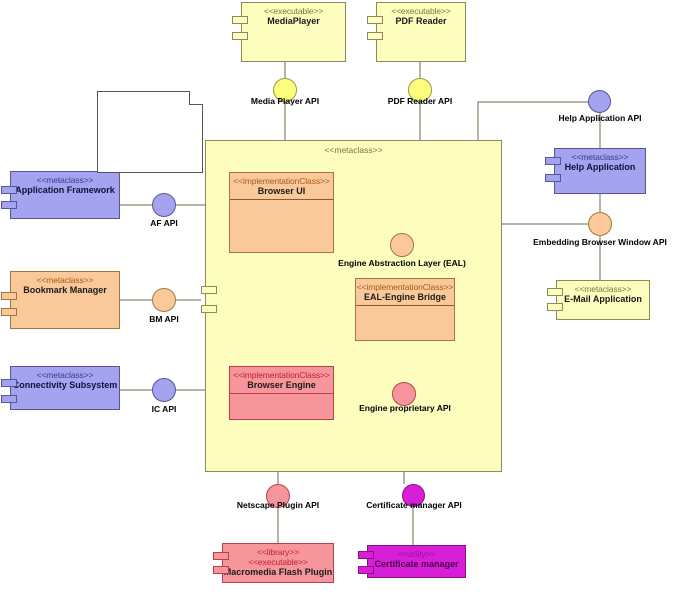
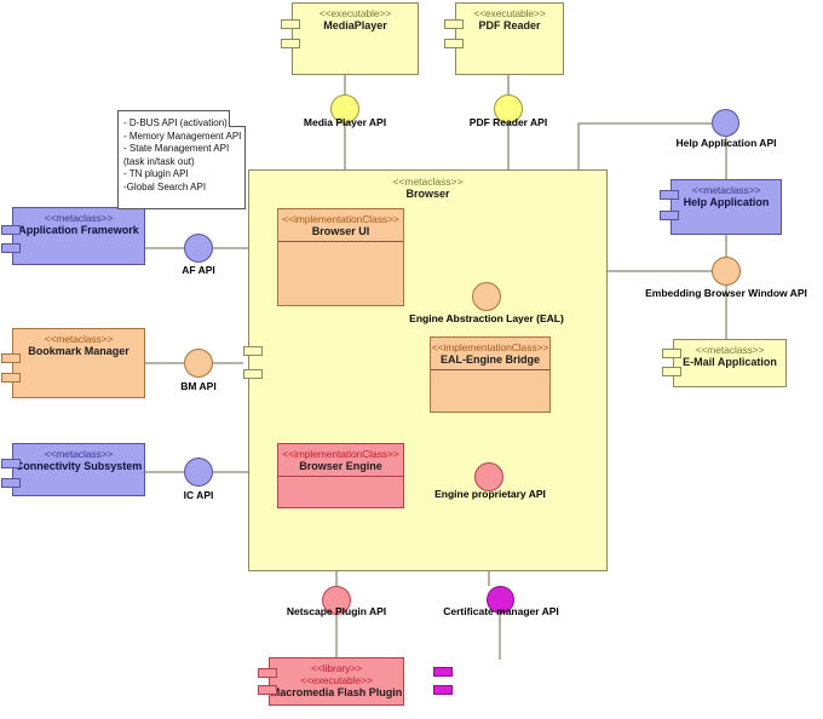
  <<metaclass>>
+ Browser
  <<executable>>
  MediaPlayer
  <<executable>>
  PDF Reader
+ - D-BUS API (activation)
+ - Memory Management API
+ - State Management API
+ (task in/task out)
+ - TN plugin API
+ -Global Search API
  <<metaclass>>
  Application Framework
  <<metaclass>>
  Bookmark Manager
  <<metaclass>>
  onnectivity Subsystem
  <<implementationClass>>
  Browser UI
  <<implementationClass>>
  EAL-Engine Bridge
  <<implementationClass>>
  Browser Engine
  <<metaclass>>
  Help Application
  <<metaclass>>
  E-Mail Application
  <<library>>
  <<executable>>
  acromedia Flash Plugin
- <<utility>>
- Certificate manager
  Media Player API
  PDF Reader API
  Help Application API
  AF API
  BM API
  IC API
  Engine Abstraction Layer (EAL)
  Embedding Browser Window API
  Engine proprietary API
  Netscape Plugin API
  Certificate manager API
